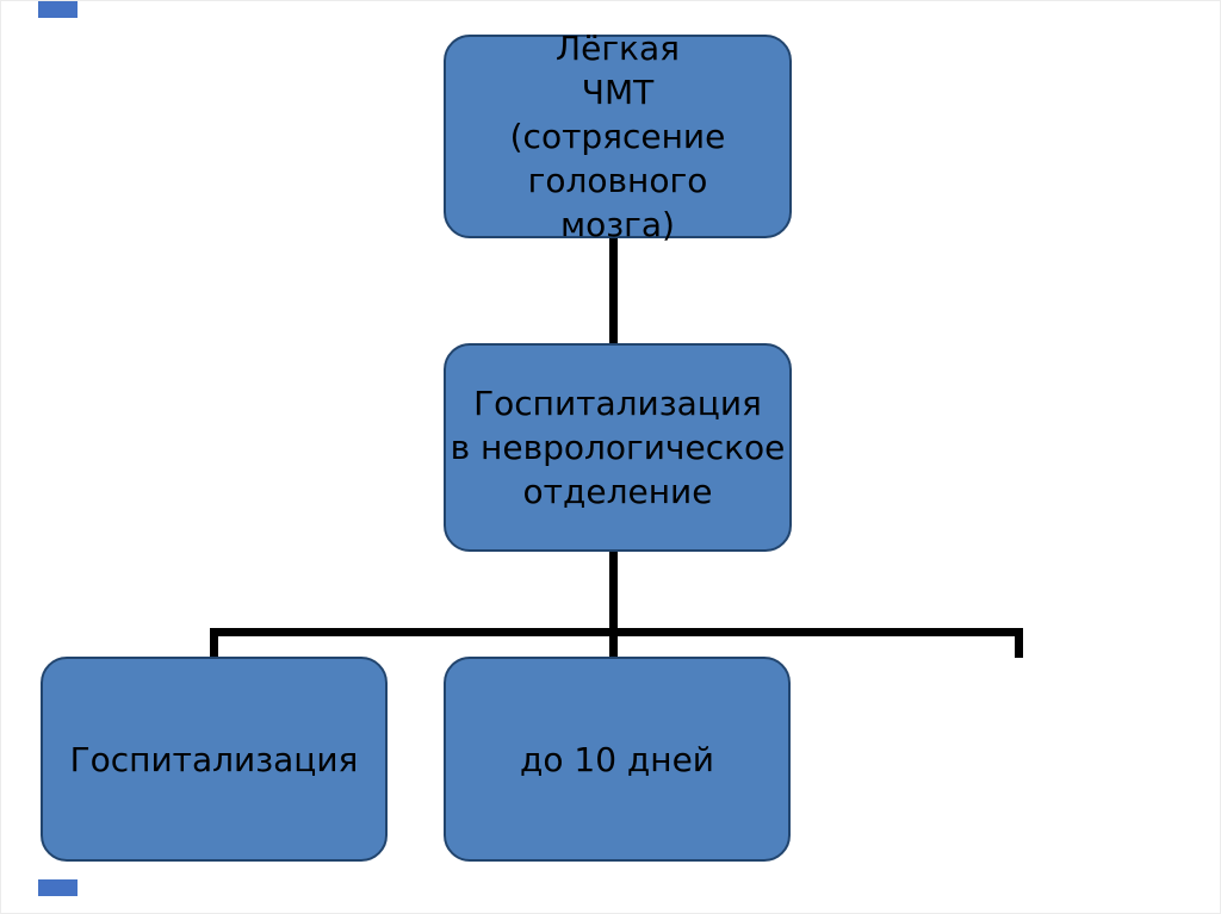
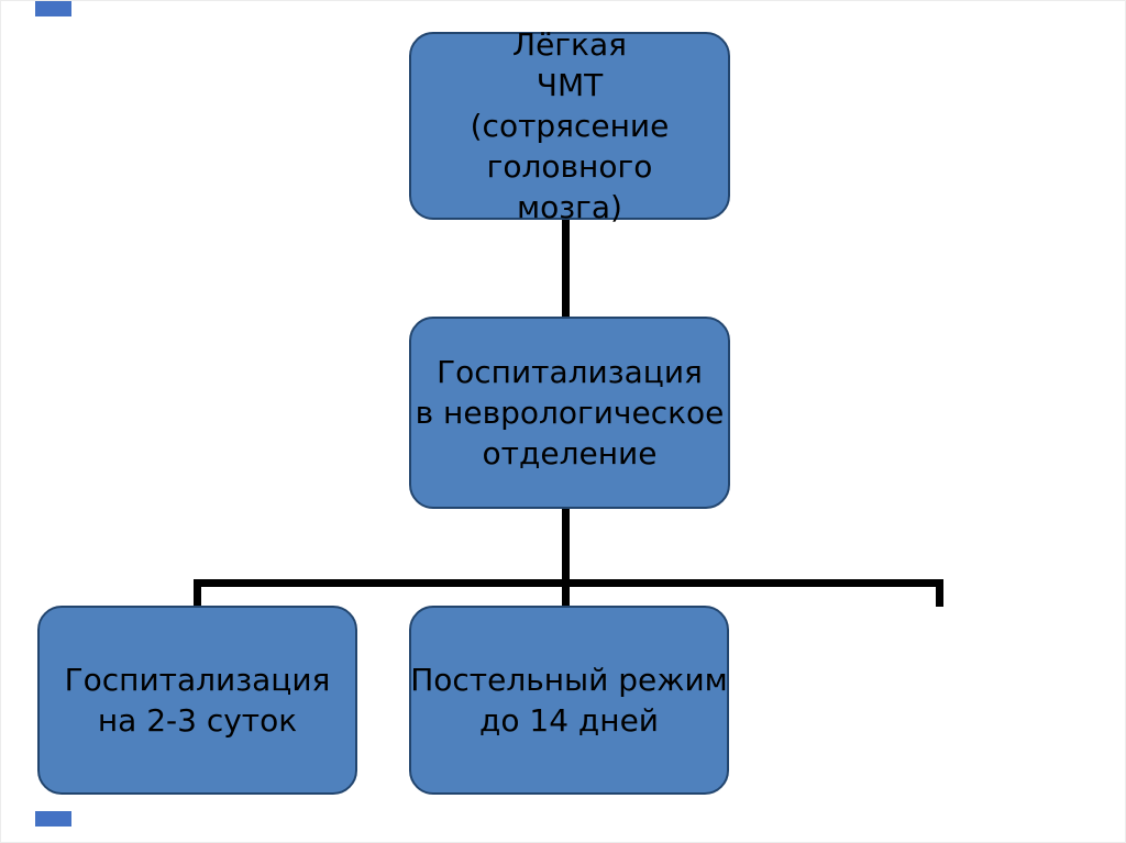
  Лёгкая
  ЧМТ
  (сотрясение
  головного
  мозга)
  Госпитализация
  в неврологическое
  отделение
  Госпитализация
+ на 2-3 суток
+ Постельный режим
- до 10 дней
+ до 14 дней
